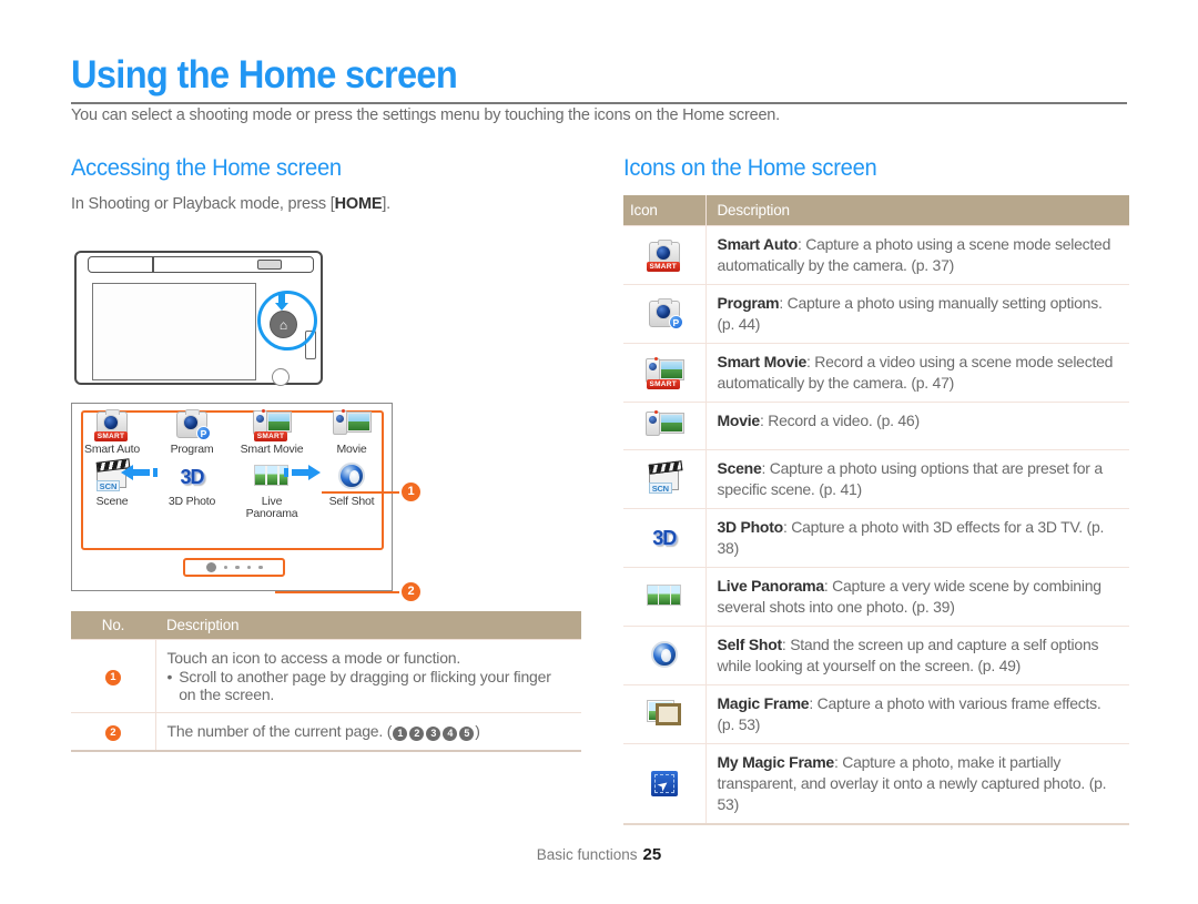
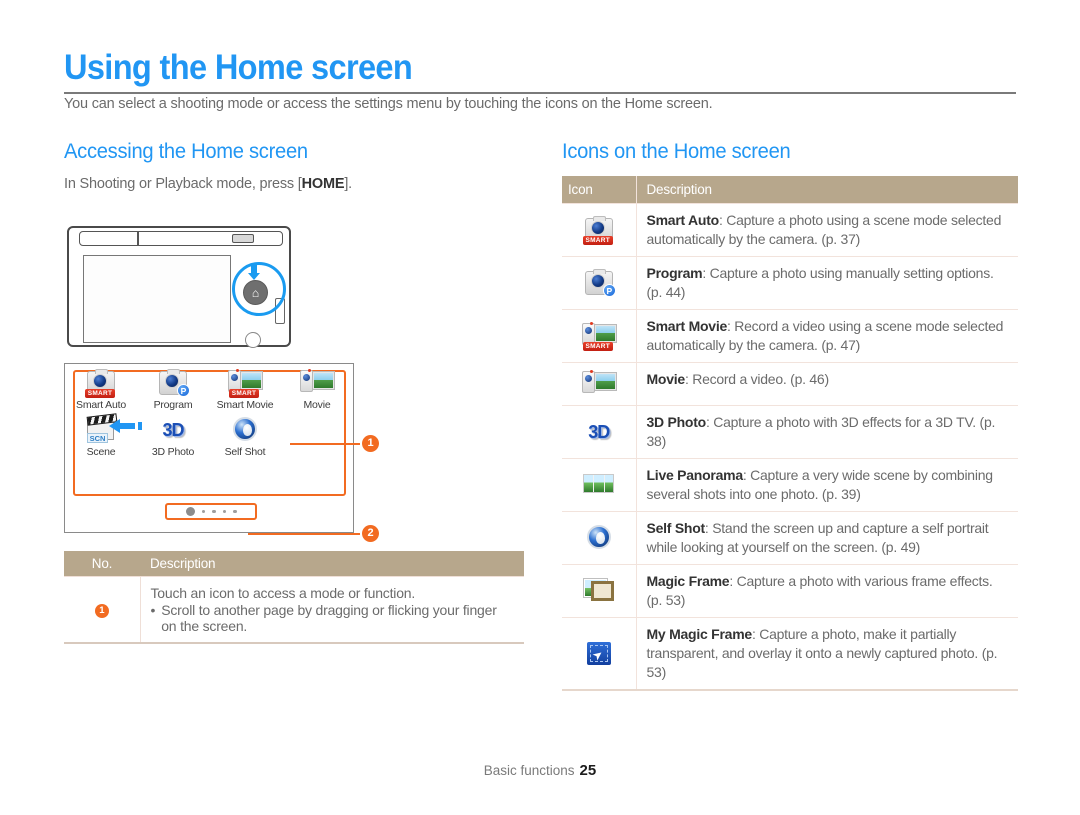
  Using the Home screen
- You can select a shooting mode or press the settings menu by touching the icons on the Home screen.
+ You can select a shooting mode or access the settings menu by touching the icons on the Home screen.
  Accessing the Home screen
  In Shooting or Playback mode, press [HOME].
  ⌂
  Smart Auto
  P
  Program
  Smart Movie
  Movie
  SCN
  Scene
  3D
  3D Photo
- Live
- Panorama
  Self Shot
  No.	Description
  1	Touch an icon to access a mode or function. • Scroll to another page by dragging or flicking your finger on the screen.
- 2	The number of the current page. ( 1 2 3 4 5 )
  1
  2
  Icons on the Home screen
  Icon	Description
  	Smart Auto: Capture a photo using a scene mode selected automatically by the camera. (p. 37)
  P	Program: Capture a photo using manually setting options. (p. 44)
  	Smart Movie: Record a video using a scene mode selected automatically by the camera. (p. 47)
  	Movie: Record a video. (p. 46)
- SCN	Scene: Capture a photo using options that are preset for a specific scene. (p. 41)
  3D	3D Photo: Capture a photo with 3D effects for a 3D TV. (p. 38)
  	Live Panorama: Capture a very wide scene by combining several shots into one photo. (p. 39)
- 	Self Shot: Stand the screen up and capture a self options while looking at yourself on the screen. (p. 49)
+ 	Self Shot: Stand the screen up and capture a self portrait while looking at yourself on the screen. (p. 49)
  	Magic Frame: Capture a photo with various frame effects. (p. 53)
  	My Magic Frame: Capture a photo, make it partially transparent, and overlay it onto a newly captured photo. (p. 53)
  Basic functions 25
